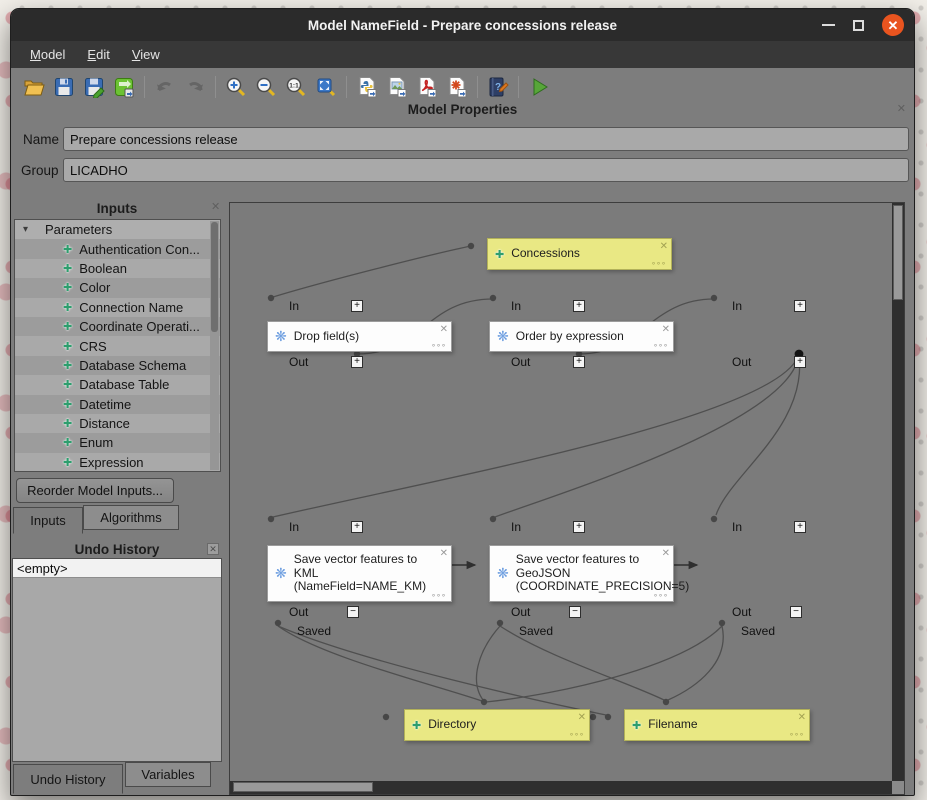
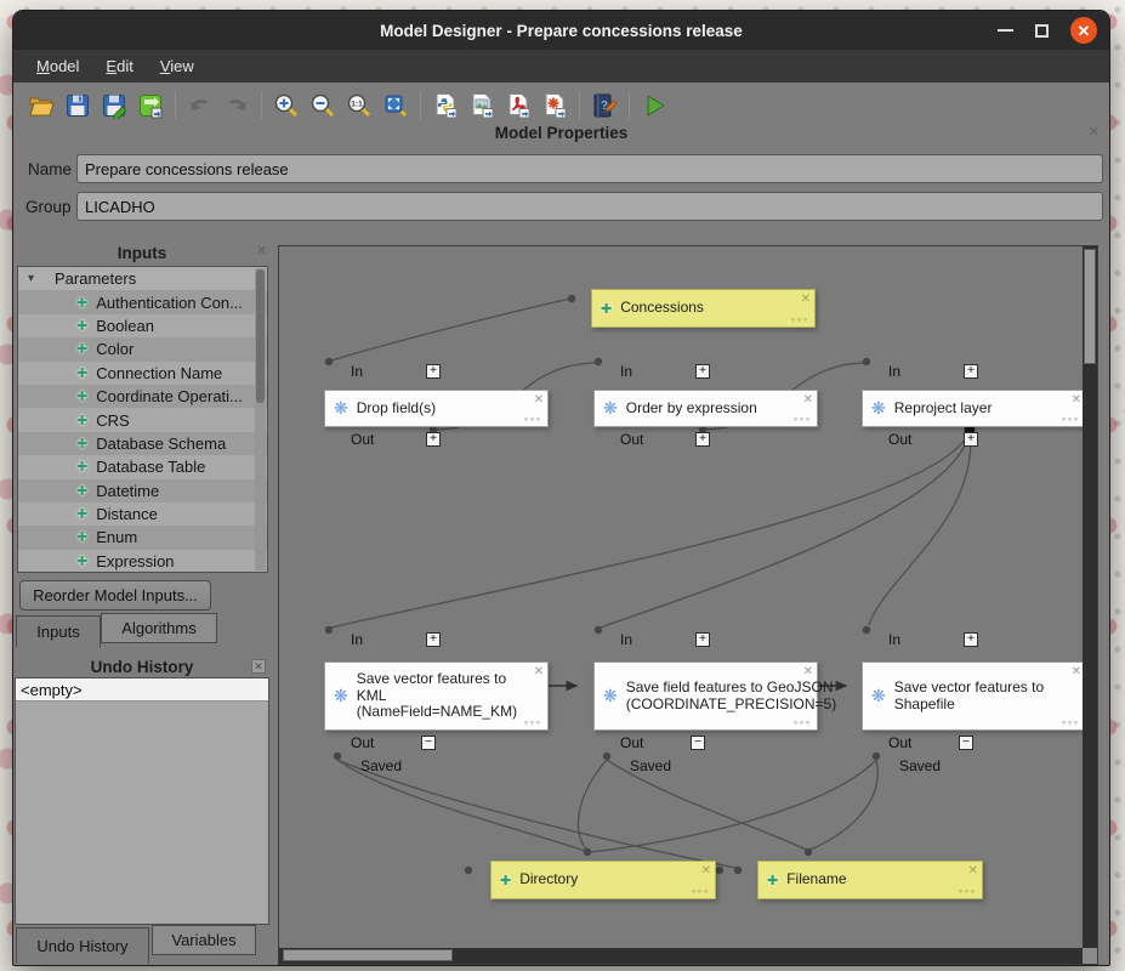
- Model NameField - Prepare concessions release
+ Model Designer - Prepare concessions release
  ✕
  Model
  Edit
  View
  ?
  Model Properties
  ✕
  Name
  Prepare concessions release
  Group
  LICADHO
  Inputs
  ✕
  Parameters
  Authentication Con...
  Boolean
  Color
  Connection Name
  Coordinate Operati...
  CRS
  Database Schema
  Database Table
  Datetime
  Distance
  Enum
  Expression
  Reorder Model Inputs...
  Inputs
  Algorithms
  Undo History
  ✕
  <empty>
  Undo History
  Variables
  Concessions
  Drop field(s)
  Order by expression
+ Reproject layer
  Save vector features to KML (NameField=NAME_KM)
- Save vector features to GeoJSON (COORDINATE_PRECISION=5)
+ Save field features to GeoJSON (COORDINATE_PRECISION=5)
+ Save vector features to Shapefile
  Directory
  Filename
  In
  In
  In
  Out
  Out
  Out
  In
  In
  In
  Out
  Out
  Out
  Saved
  Saved
  Saved
